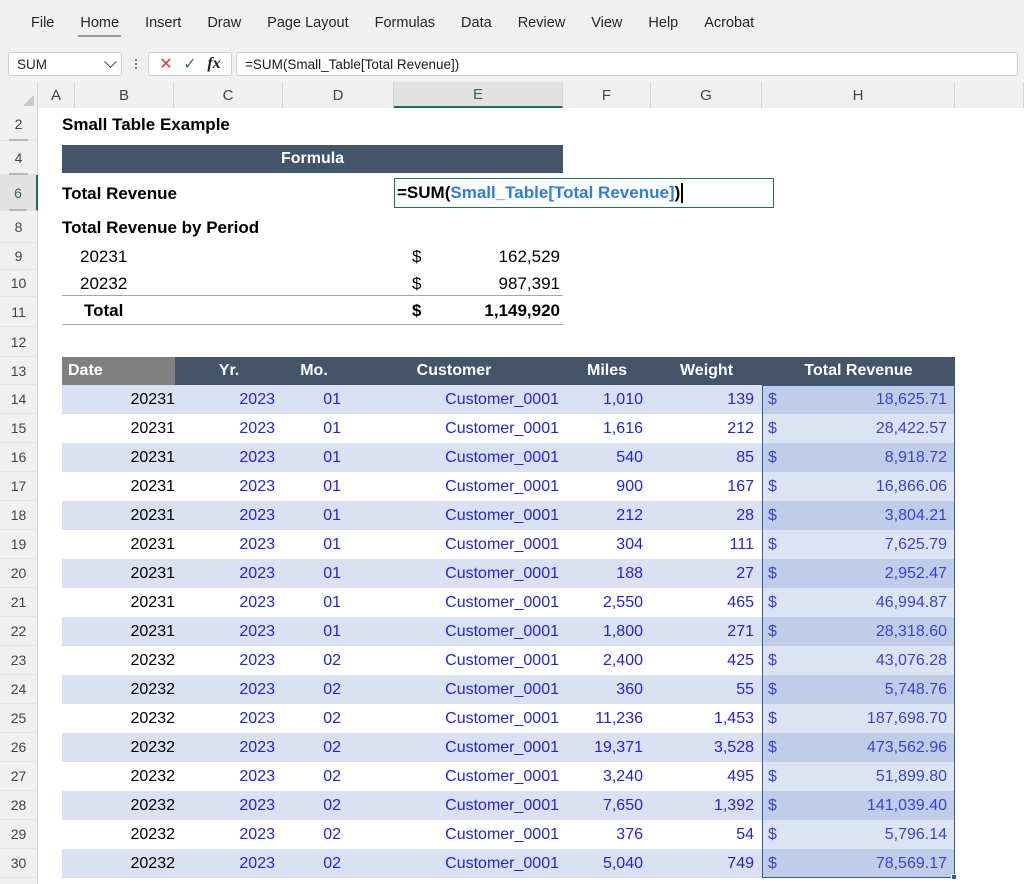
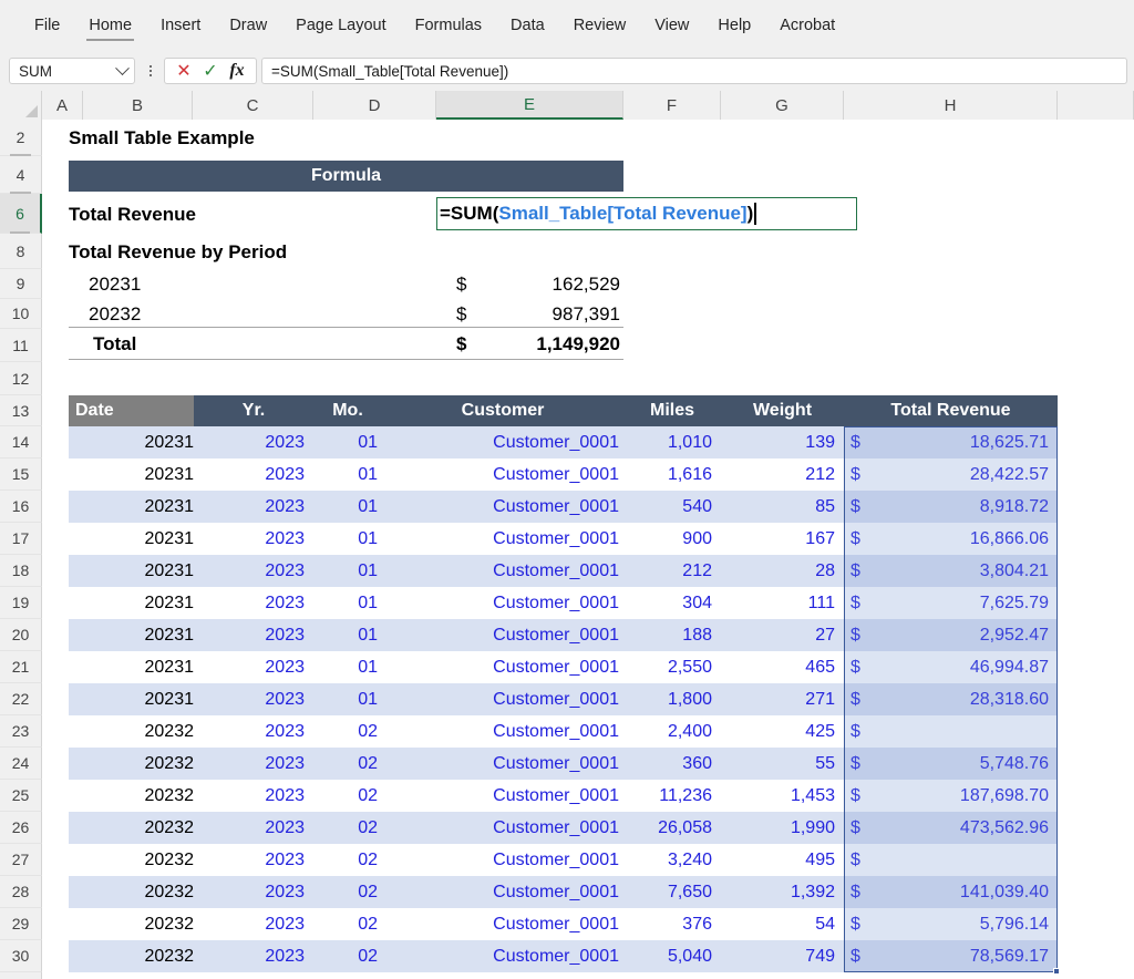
  File
  Home
  Insert
  Draw
  Page Layout
  Formulas
  Data
  Review
  View
  Help
  Acrobat
  SUM
  ✕
  ✓
  fx
  =SUM(Small_Table[Total Revenue])
  A
  B
  C
  D
  E
  F
  G
  H
  2
  4
  6
  8
  9
  10
  11
  12
  13
  14
  15
  16
  17
  18
  19
  20
  21
  22
  23
  24
  25
  26
  27
  28
  29
  30
  Small Table Example
  Formula
  Total Revenue
  =SUM(
  Small_Table[Total Revenue]
  )
  Total Revenue by Period
  20231
  $
  162,529
  20232
  $
  987,391
  Total
  $
  1,149,920
  Date
  Yr.
  Mo.
  Customer
  Miles
  Weight
  Total Revenue
  20231
  2023
  01
  Customer_0001
  1,010
  139
  $
  18,625.71
  20231
  2023
  01
  Customer_0001
  1,616
  212
  $
  28,422.57
  20231
  2023
  01
  Customer_0001
  540
  85
  $
  8,918.72
  20231
  2023
  01
  Customer_0001
  900
  167
  $
  16,866.06
  20231
  2023
  01
  Customer_0001
  212
  28
  $
  3,804.21
  20231
  2023
  01
  Customer_0001
  304
  111
  $
  7,625.79
  20231
  2023
  01
  Customer_0001
  188
  27
  $
  2,952.47
  20231
  2023
  01
  Customer_0001
  2,550
  465
  $
  46,994.87
  20231
  2023
  01
  Customer_0001
  1,800
  271
  $
  28,318.60
  20232
  2023
  02
  Customer_0001
  2,400
  425
  $
- 43,076.28
  20232
  2023
  02
  Customer_0001
  360
  55
  $
  5,748.76
  20232
  2023
  02
  Customer_0001
  11,236
  1,453
  $
  187,698.70
  20232
  2023
  02
  Customer_0001
- 19,371
+ 26,058
- 3,528
+ 1,990
  $
  473,562.96
  20232
  2023
  02
  Customer_0001
  3,240
  495
  $
- 51,899.80
  20232
  2023
  02
  Customer_0001
  7,650
  1,392
  $
  141,039.40
  20232
  2023
  02
  Customer_0001
  376
  54
  $
  5,796.14
  20232
  2023
  02
  Customer_0001
  5,040
  749
  $
  78,569.17
